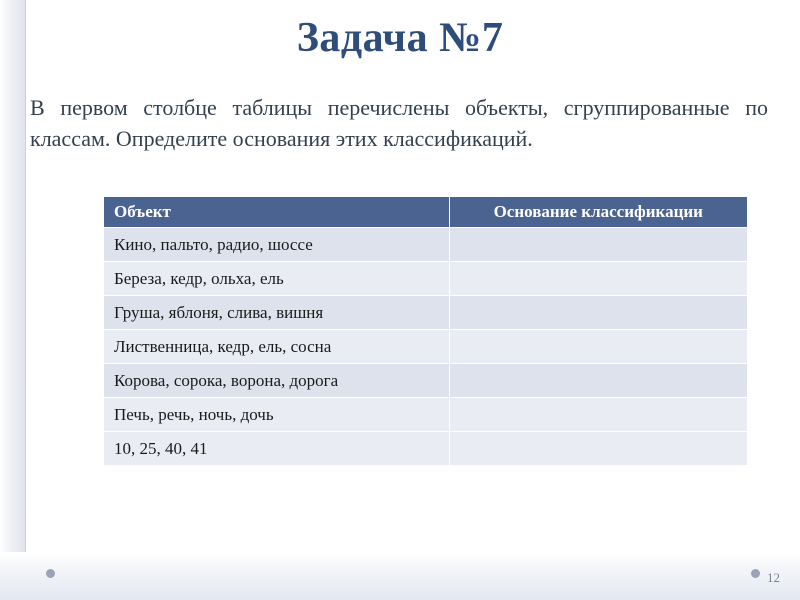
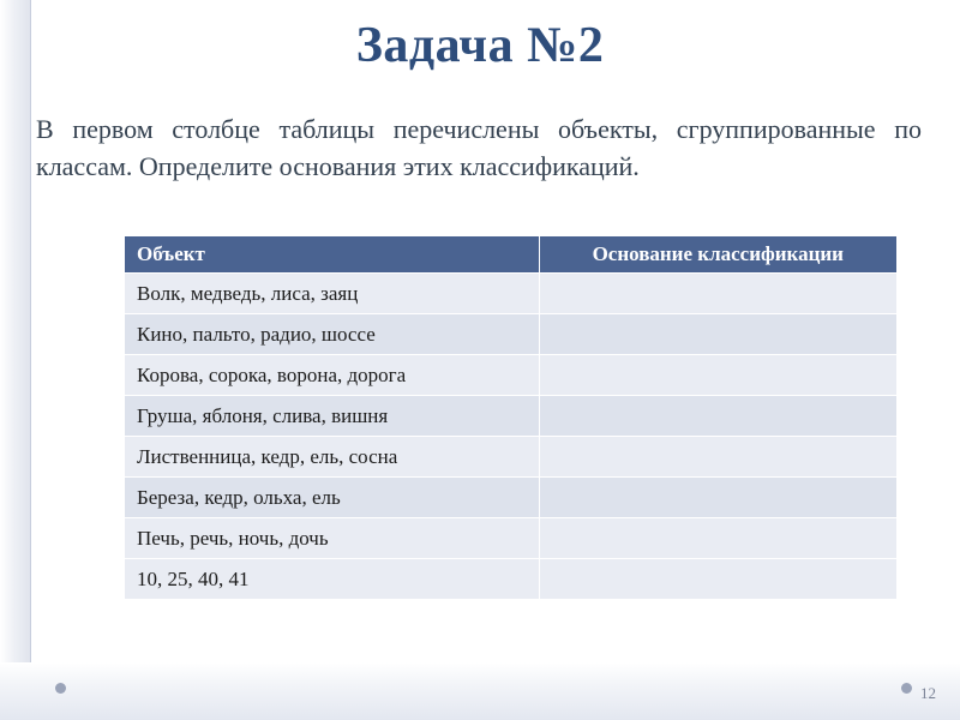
- Задача №7
+ Задача №2
  В первом столбце таблицы перечислены объекты, сгруппированные по классам. Определите основания этих классификаций.
  Объект	Основание классификации
+ Волк, медведь, лиса, заяц
  Кино, пальто, радио, шоссе
- Береза, кедр, ольха, ель
+ Корова, сорока, ворона, дорога
  Груша, яблоня, слива, вишня
  Лиственница, кедр, ель, сосна
- Корова, сорока, ворона, дорога
+ Береза, кедр, ольха, ель
  Печь, речь, ночь, дочь
  10, 25, 40, 41
  12
